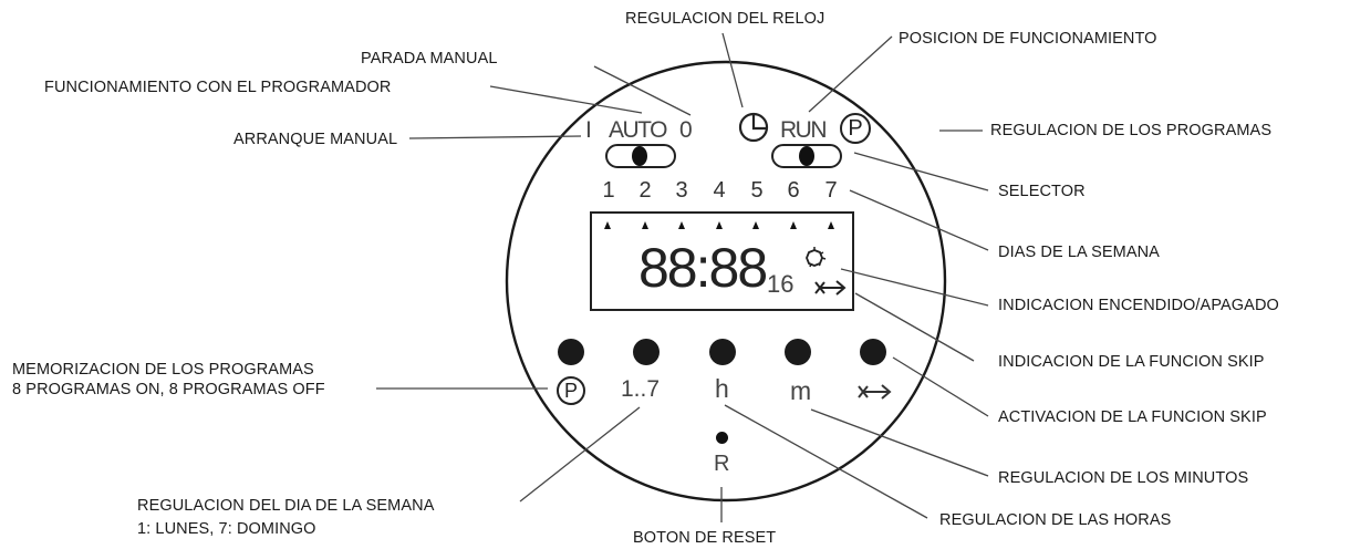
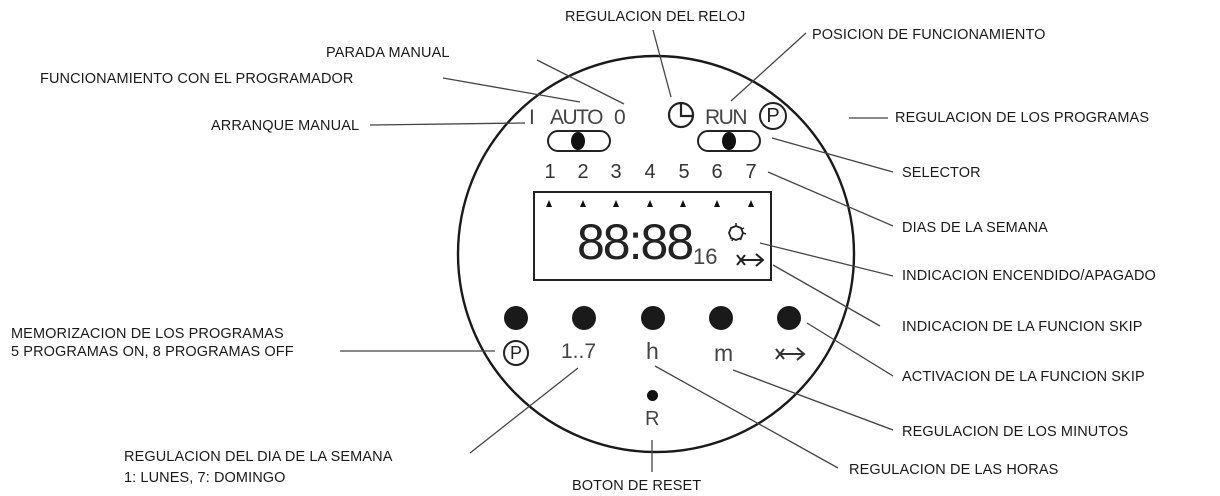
  REGULACION DEL RELOJ
  PARADA MANUAL
  FUNCIONAMIENTO CON EL PROGRAMADOR
  ARRANQUE MANUAL
  POSICION DE FUNCIONAMIENTO
  REGULACION DE LOS PROGRAMAS
  SELECTOR
  DIAS DE LA SEMANA
  INDICACION ENCENDIDO/APAGADO
  INDICACION DE LA FUNCION SKIP
  ACTIVACION DE LA FUNCION SKIP
  REGULACION DE LOS MINUTOS
  REGULACION DE LAS HORAS
  BOTON DE RESET
  MEMORIZACION DE LOS PROGRAMAS
- 8 PROGRAMAS ON, 8 PROGRAMAS OFF
+ 5 PROGRAMAS ON, 8 PROGRAMAS OFF
  REGULACION DEL DIA DE LA SEMANA
  1: LUNES, 7: DOMINGO
  I
  AUTO
  0
  RUN
  P
  1
  2
  3
  4
  5
  6
  7
  88:88
  16
  P
  1..7
  h
  m
  R
